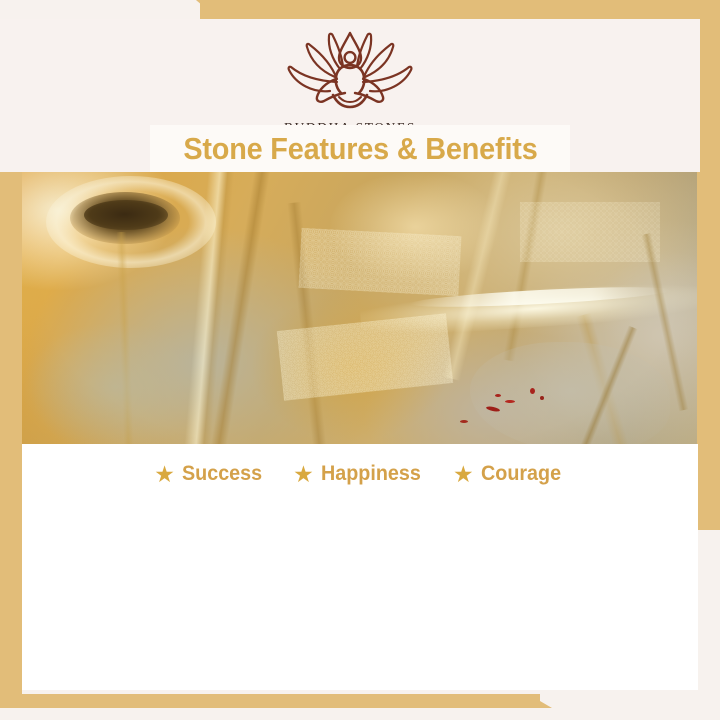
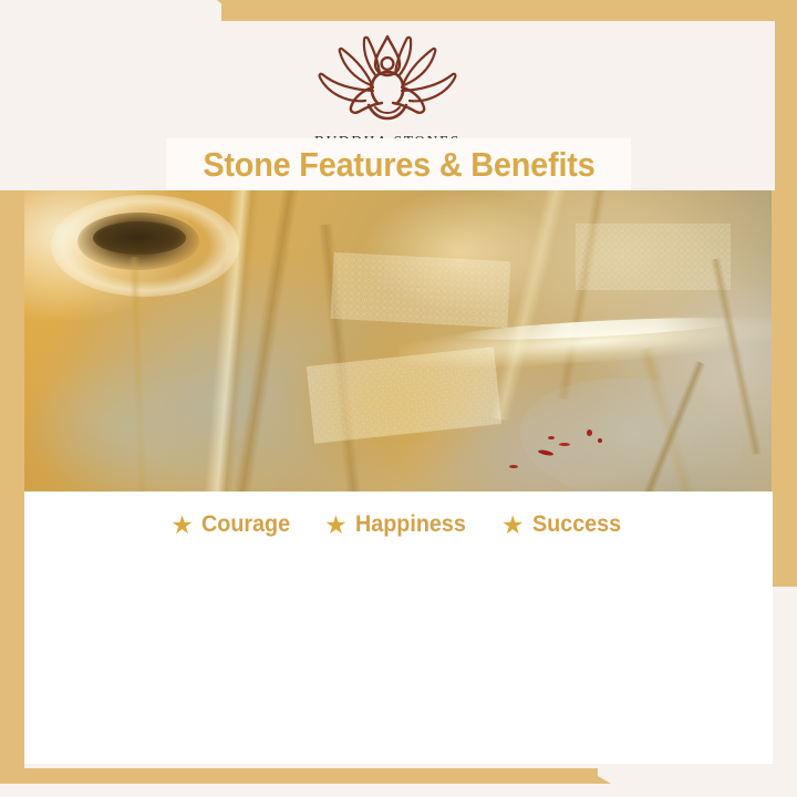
  Stone Features & Benefits
  ★
- Success
+ Courage
  ★
  Happiness
  ★
- Courage
+ Success
